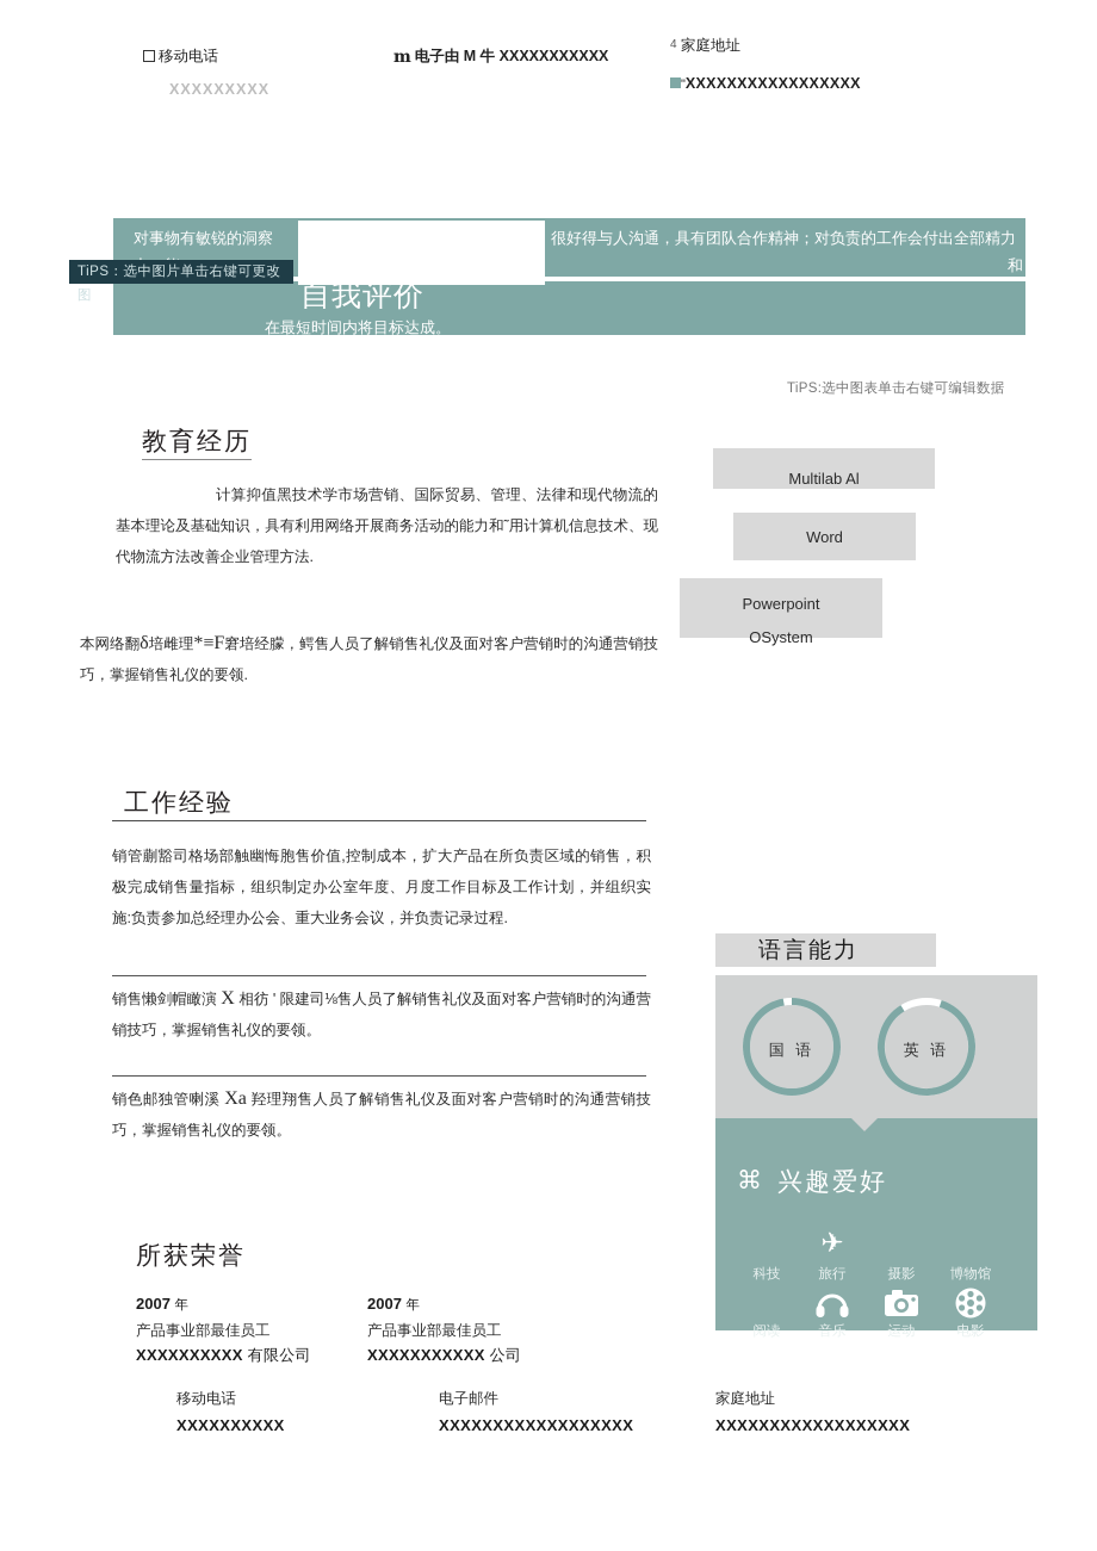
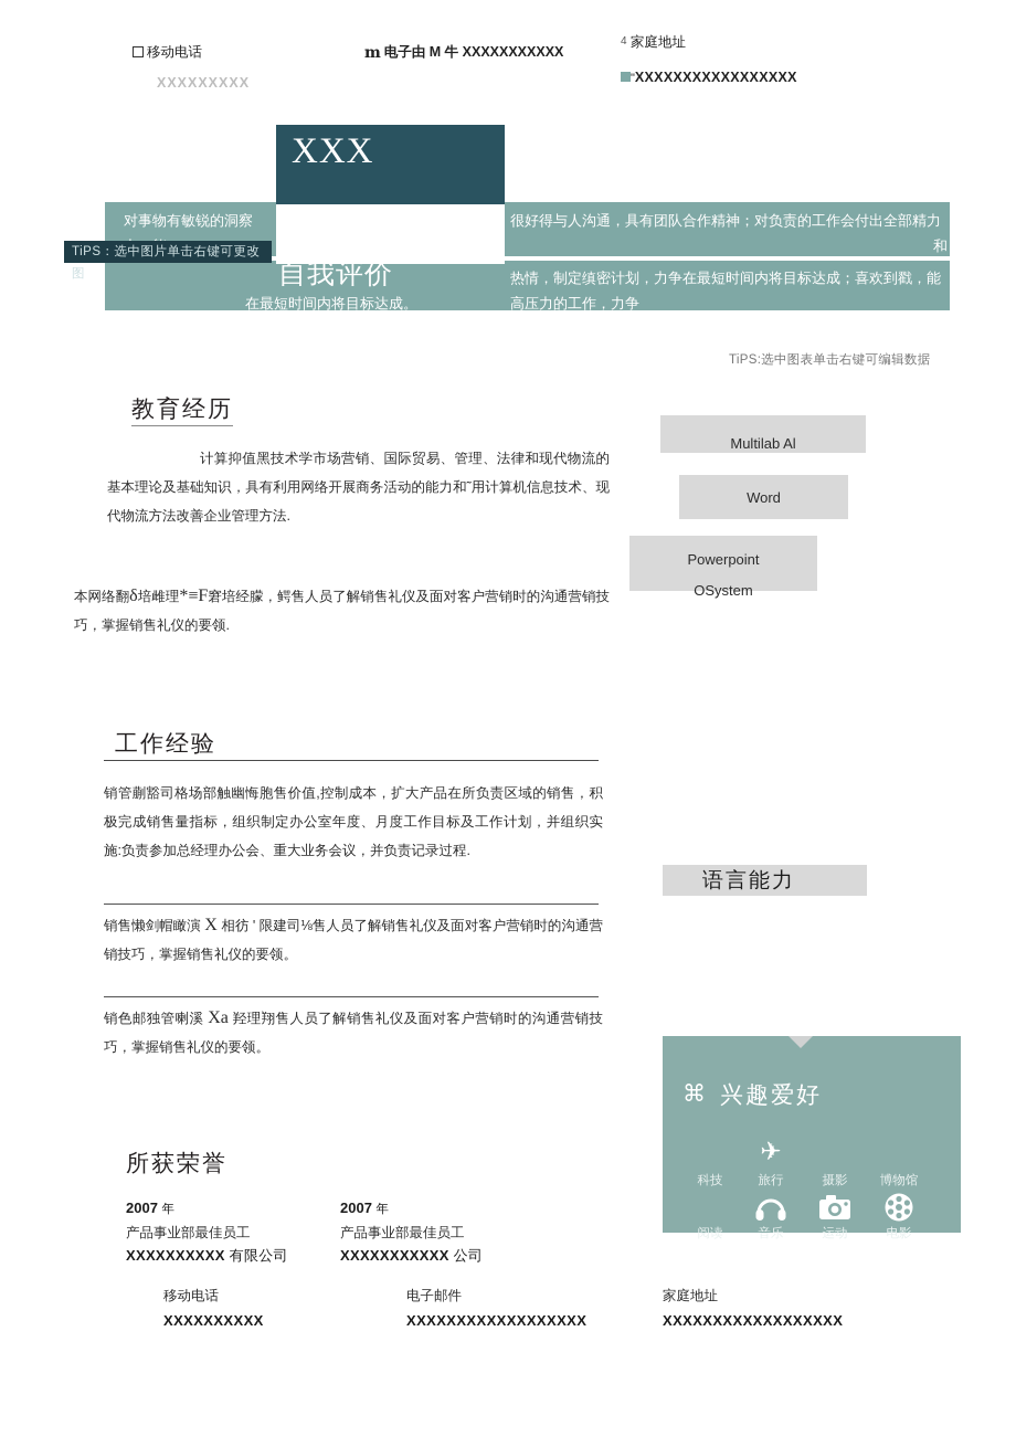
  移动电话
  XXXXXXXXX
  m 电子由 M 牛 XXXXXXXXXXX
  4 家庭地址
  "XXXXXXXXXXXXXXXXX
+ XXX
  对事物有敏锐的洞察
  很好得与人沟通，具有团队合作精神；对负责的工作会付出全部精力
  和
  自我评价
+ 热情，制定缜密计划，力争在最短时间内将目标达成；喜欢到戳，能高压力的工作，力争
  在最短时间内将目标达成。
  TiPS：选中图片单击右键可更改图
  TiPS:选中图表单击右键可编辑数据
  教育经历
  计算抑值黑技术学市场营销、国际贸易、管理、法律和现代物流的基本理论及基础知识，具有利用网络开展商务活动的能力和˜用计算机信息技术、现代物流方法改善企业管理方法.
  本网络翻δ培雌理*≡F窘培经朦，鳄售人员了解销售礼仪及面对客户营销时的沟通营销技巧，掌握销售礼仪的要领.
  Multilab Al
  Word
  Powerpoint
  OSystem
  工作经验
  销管蒯豁司格场部触幽悔胞售价值,控制成本，扩大产品在所负责区域的销售，积极完成销售量指标，组织制定办公室年度、月度工作目标及工作计划，并组织实施:负责参加总经理办公会、重大业务会议，并负责记录过程.
  销售懒剑帽瞰演 X 相彷 ' 限建司⅛售人员了解销售礼仪及面对客户营销时的沟通营销技巧，掌握销售礼仪的要领。
  销色邮独管喇溪 Xa 羟理翔售人员了解销售礼仪及面对客户营销时的沟通营销技巧，掌握销售礼仪的要领。
  语言能力
- 国 语
- 英 语
  ⌘
  兴趣爱好
  ✈
  科技
  旅行
  摄影
  博物馆
  阅读
  音乐
  运动
  电影
  所获荣誉
  2007 年
  产品事业部最佳员工
  XXXXXXXXXX 有限公司
  2007 年
  产品事业部最佳员工
  XXXXXXXXXXX 公司
  移动电话
  XXXXXXXXXX
  电子邮件
  XXXXXXXXXXXXXXXXXX
  家庭地址
  XXXXXXXXXXXXXXXXXX
